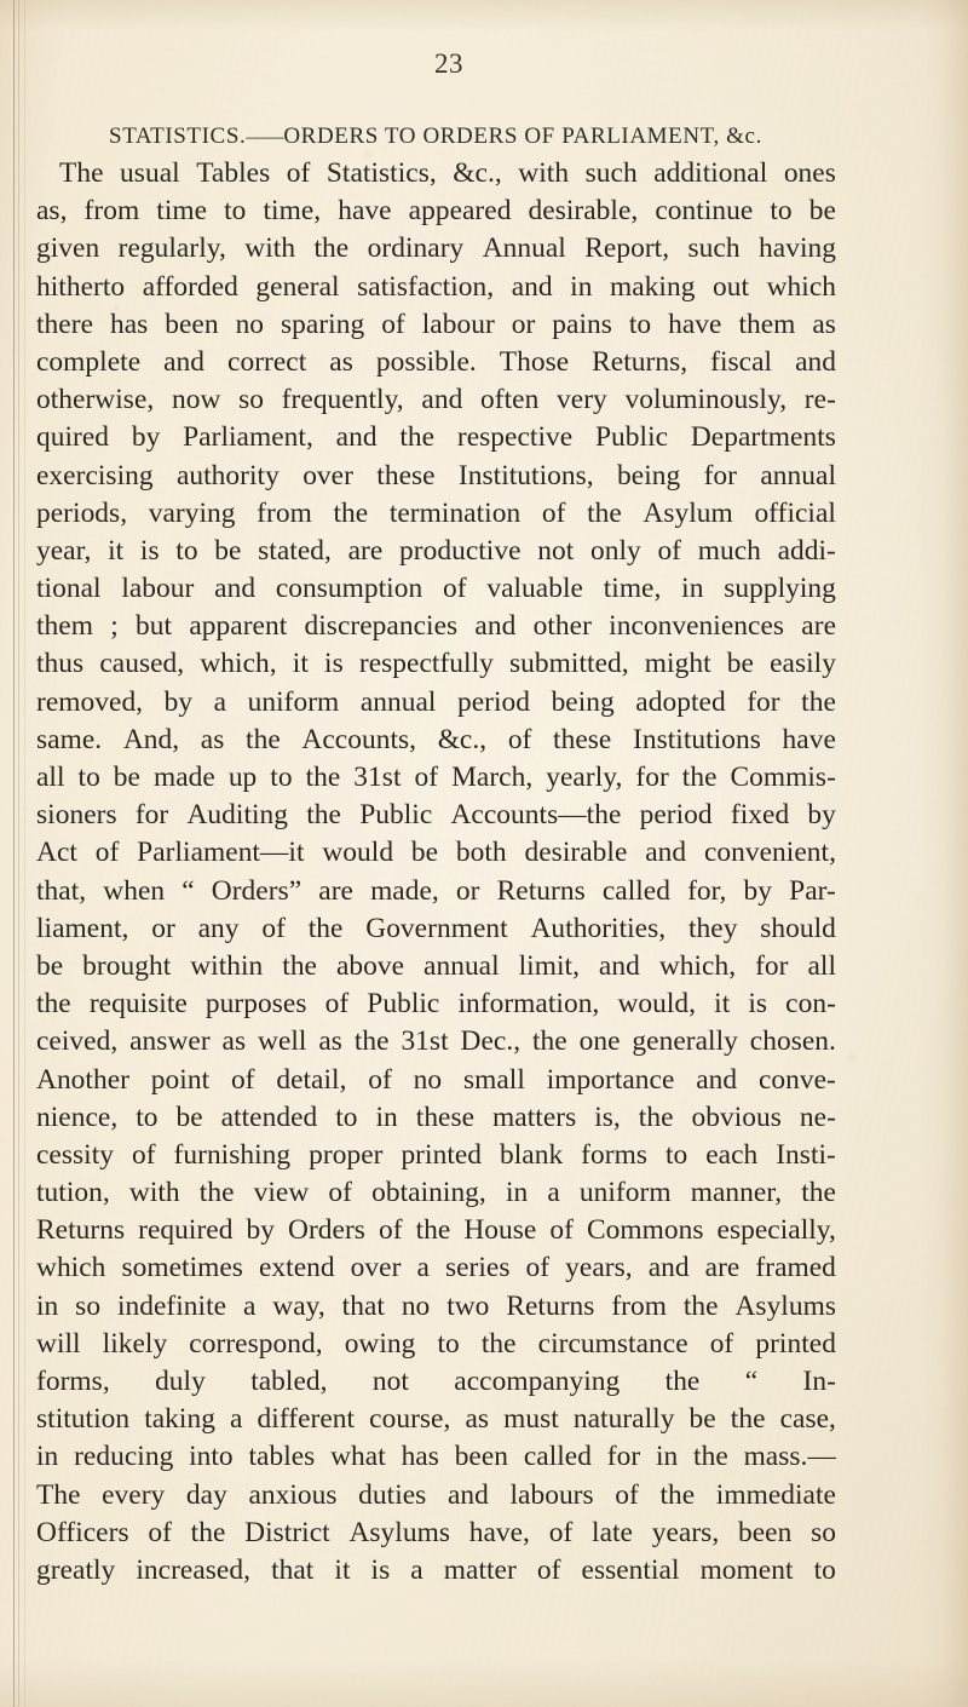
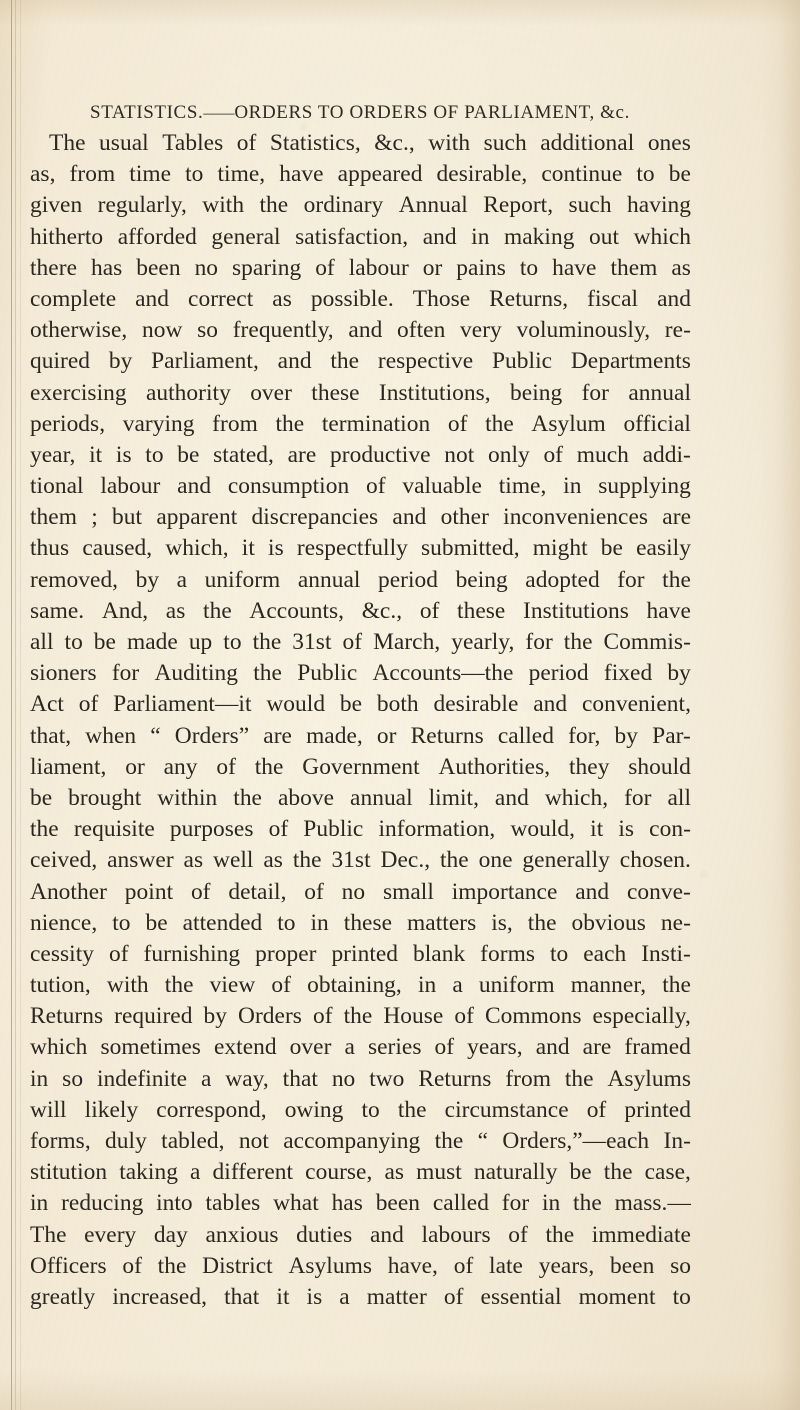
- 23
  STATISTICS.——ORDERS TO ORDERS OF PARLIAMENT, &c.
  The
  usual
  Tables
  of
  Statistics,
  &c.,
  with
  such
  additional
  ones
  as,
  from
  time
  to
  time,
  have
  appeared
  desirable,
  continue
  to
  be
  given
  regularly,
  with
  the
  ordinary
  Annual
  Report,
  such
  having
  hitherto
  afforded
  general
  satisfaction,
  and
  in
  making
  out
  which
  there
  has
  been
  no
  sparing
  of
  labour
  or
  pains
  to
  have
  them
  as
  complete
  and
  correct
  as
  possible.
  Those
  Returns,
  fiscal
  and
  otherwise,
  now
  so
  frequently,
  and
  often
  very
  voluminously,
  re-
  quired
  by
  Parliament,
  and
  the
  respective
  Public
  Departments
  exercising
  authority
  over
  these
  Institutions,
  being
  for
  annual
  periods,
  varying
  from
  the
  termination
  of
  the
  Asylum
  official
  year,
  it
  is
  to
  be
  stated,
  are
  productive
  not
  only
  of
  much
  addi-
  tional
  labour
  and
  consumption
  of
  valuable
  time,
  in
  supplying
  them
  ;
  but
  apparent
  discrepancies
  and
  other
  inconveniences
  are
  thus
  caused,
  which,
  it
  is
  respectfully
  submitted,
  might
  be
  easily
  removed,
  by
  a
  uniform
  annual
  period
  being
  adopted
  for
  the
  same.
  And,
  as
  the
  Accounts,
  &c.,
  of
  these
  Institutions
  have
  all
  to
  be
  made
  up
  to
  the
  31st
  of
  March,
  yearly,
  for
  the
  Commis-
  sioners
  for
  Auditing
  the
  Public
  Accounts—the
  period
  fixed
  by
  Act
  of
  Parliament—it
  would
  be
  both
  desirable
  and
  convenient,
  that,
  when
  “
  Orders”
  are
  made,
  or
  Returns
  called
  for,
  by
  Par-
  liament,
  or
  any
  of
  the
  Government
  Authorities,
  they
  should
  be
  brought
  within
  the
  above
  annual
  limit,
  and
  which,
  for
  all
  the
  requisite
  purposes
  of
  Public
  information,
  would,
  it
  is
  con-
  ceived,
  answer
  as
  well
  as
  the
  31st
  Dec.,
  the
  one
  generally
  chosen.
  Another
  point
  of
  detail,
  of
  no
  small
  importance
  and
  conve-
  nience,
  to
  be
  attended
  to
  in
  these
  matters
  is,
  the
  obvious
  ne-
  cessity
  of
  furnishing
  proper
  printed
  blank
  forms
  to
  each
  Insti-
  tution,
  with
  the
  view
  of
  obtaining,
  in
  a
  uniform
  manner,
  the
  Returns
  required
  by
  Orders
  of
  the
  House
  of
  Commons
  especially,
  which
  sometimes
  extend
  over
  a
  series
  of
  years,
  and
  are
  framed
  in
  so
  indefinite
  a
  way,
  that
  no
  two
  Returns
  from
  the
  Asylums
  will
  likely
  correspond,
  owing
  to
  the
  circumstance
  of
  printed
  forms,
  duly
  tabled,
  not
  accompanying
  the
  “
+ Orders,”—each
  In-
  stitution
  taking
  a
  different
  course,
  as
  must
  naturally
  be
  the
  case,
  in
  reducing
  into
  tables
  what
  has
  been
  called
  for
  in
  the
  mass.—
  The
  every
  day
  anxious
  duties
  and
  labours
  of
  the
  immediate
  Officers
  of
  the
  District
  Asylums
  have,
  of
  late
  years,
  been
  so
  greatly
  increased,
  that
  it
  is
  a
  matter
  of
  essential
  moment
  to
